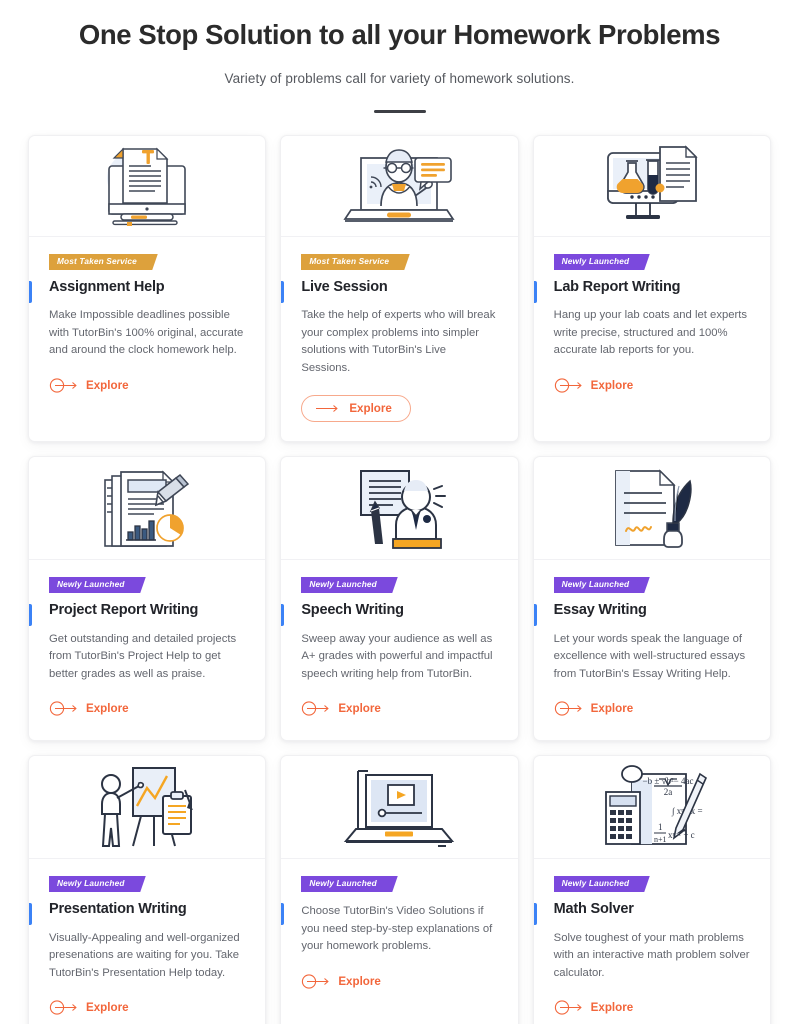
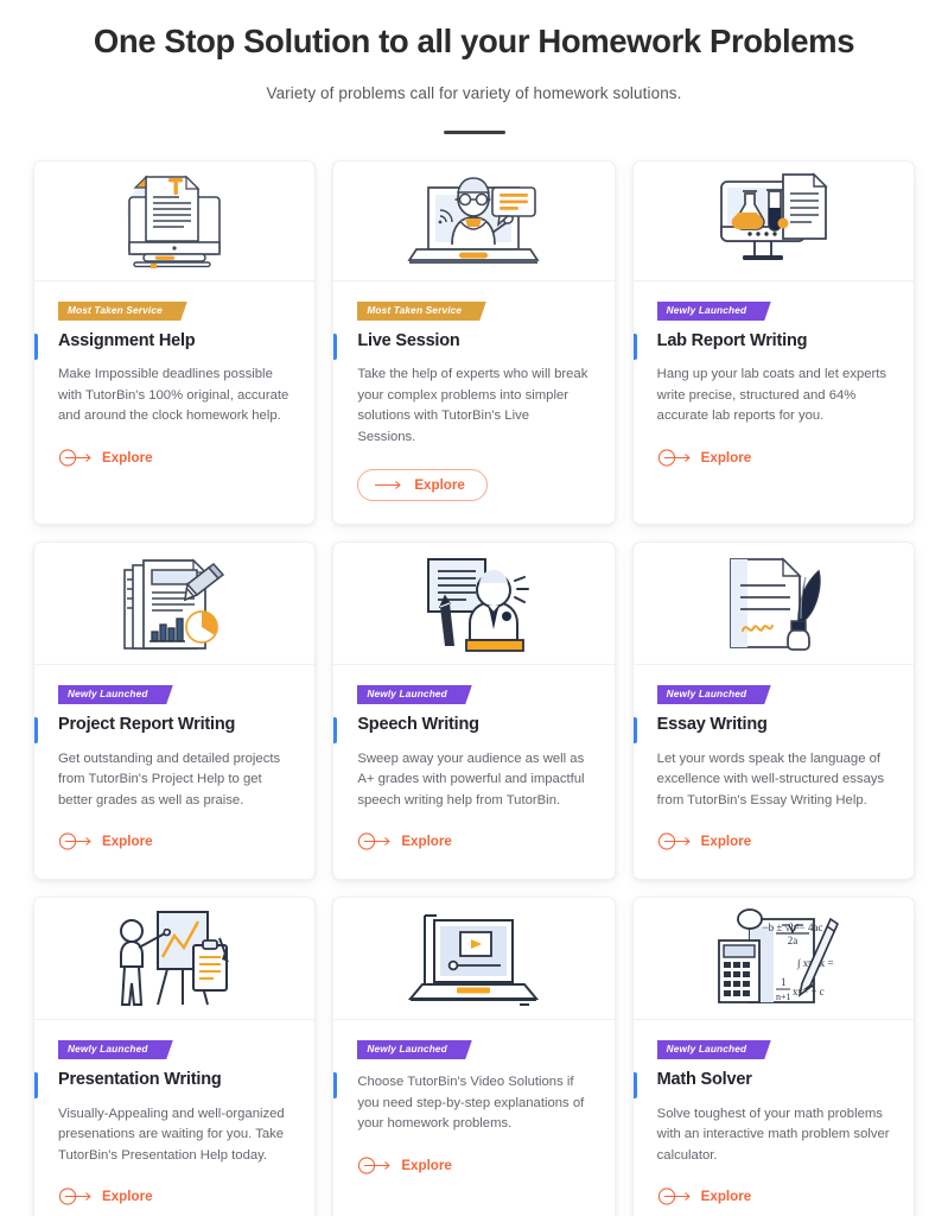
  One Stop Solution to all your Homework Problems
  Variety of problems call for variety of homework solutions.
  Most Taken Service
  Assignment Help
  Make Impossible deadlines possible with TutorBin's 100% original, accurate and around the clock homework help.
  Explore
  Most Taken Service
  Live Session
  Take the help of experts who will break your complex problems into simpler solutions with TutorBin's Live Sessions.
  Explore
  Newly Launched
  Lab Report Writing
- Hang up your lab coats and let experts write precise, structured and 100% accurate lab reports for you.
+ Hang up your lab coats and let experts write precise, structured and 64% accurate lab reports for you.
  Explore
  Newly Launched
  Project Report Writing
  Get outstanding and detailed projects from TutorBin's Project Help to get better grades as well as praise.
  Explore
  Newly Launched
  Speech Writing
  Sweep away your audience as well as A+ grades with powerful and impactful speech writing help from TutorBin.
  Explore
  Newly Launched
  Essay Writing
  Let your words speak the language of excellence with well-structured essays from TutorBin's Essay Writing Help.
  Explore
  Newly Launched
  Presentation Writing
  Visually-Appealing and well-organized presenations are waiting for you. Take TutorBin's Presentation Help today.
  Explore
  Newly Launched
  Choose TutorBin's Video Solutions if you need step-by-step explanations of your homework problems.
  Explore
  −b ± √b²− 4ac
  2a
  ∫ xⁿx =
  1
  n+1
  Newly Launched
  Math Solver
  Solve toughest of your math problems with an interactive math problem solver calculator.
  Explore
